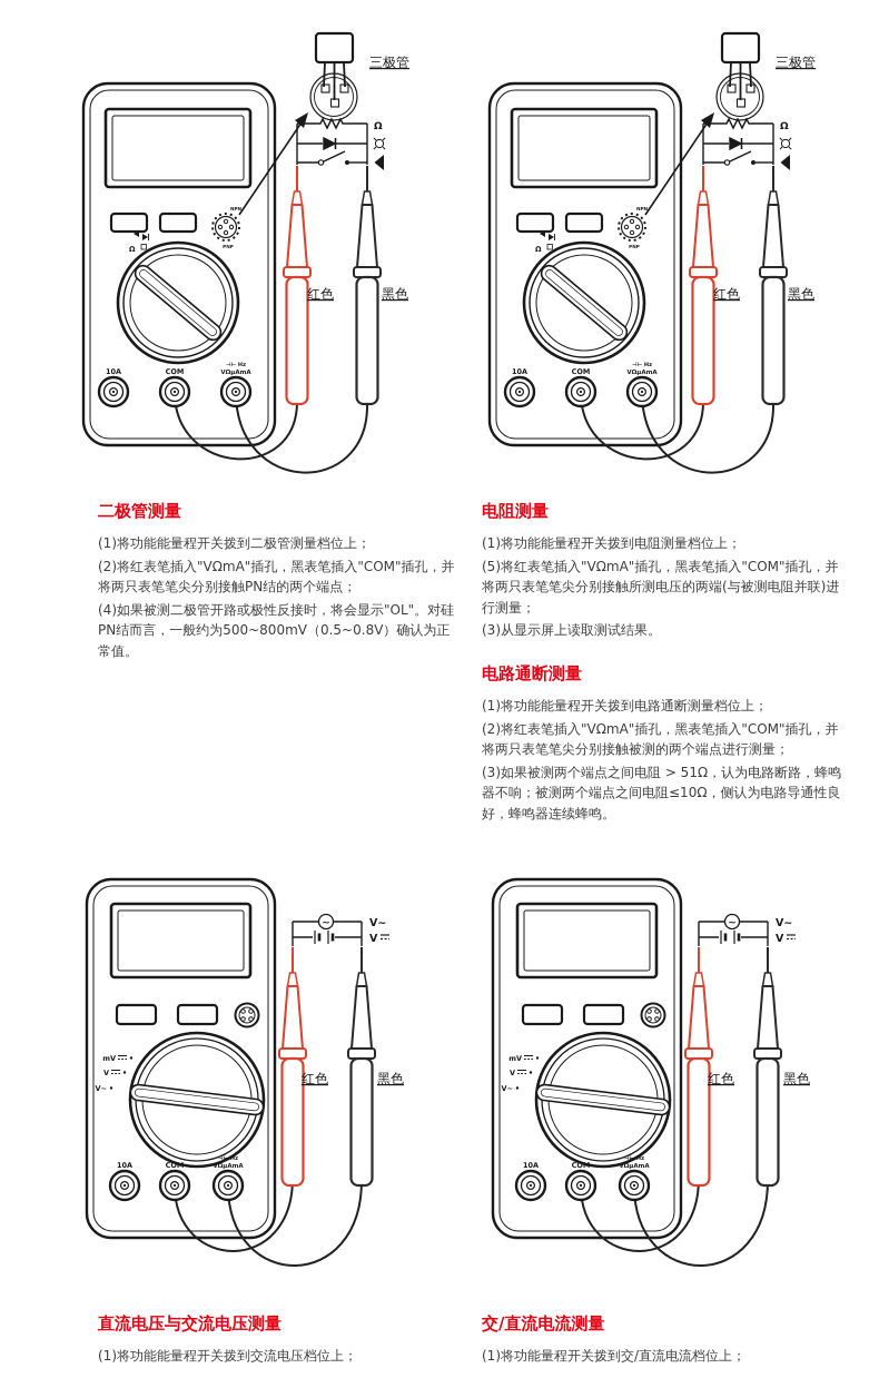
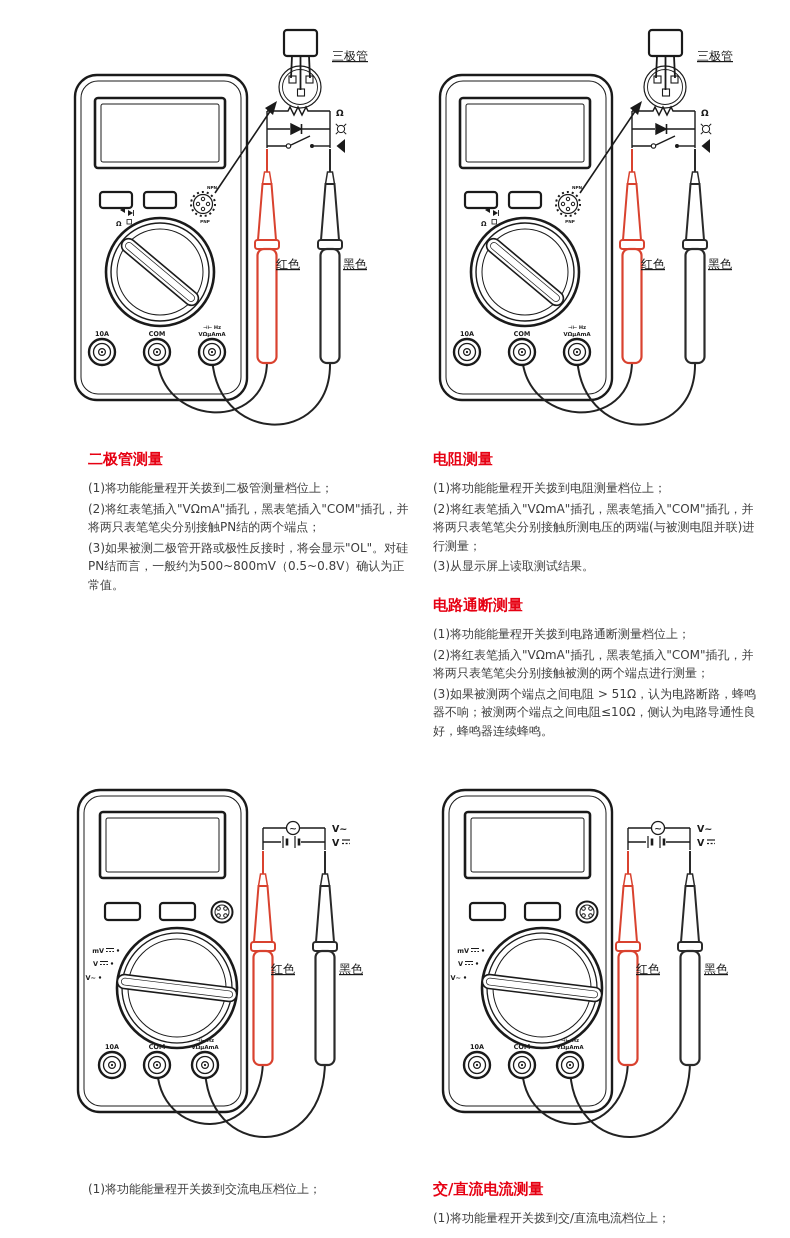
  二极管测量
  (1)将功能能量程开关拨到二极管测量档位上；
  (2)将红表笔插入"VΩmA"插孔，黑表笔插入"COM"插孔，并将两只表笔笔尖分别接触PN结的两个端点；
- (4)如果被测二极管开路或极性反接时，将会显示"OL"。对硅PN结而言，一般约为500~800mV（0.5~0.8V）确认为正常值。
+ (3)如果被测二极管开路或极性反接时，将会显示"OL"。对硅PN结而言，一般约为500~800mV（0.5~0.8V）确认为正常值。
  电阻测量
  (1)将功能能量程开关拨到电阻测量档位上；
- (5)将红表笔插入"VΩmA"插孔，黑表笔插入"COM"插孔，并将两只表笔笔尖分别接触所测电压的两端(与被测电阻并联)进行测量；
+ (2)将红表笔插入"VΩmA"插孔，黑表笔插入"COM"插孔，并将两只表笔笔尖分别接触所测电压的两端(与被测电阻并联)进行测量；
  (3)从显示屏上读取测试结果。
  电路通断测量
  (1)将功能能量程开关拨到电路通断测量档位上；
  (2)将红表笔插入"VΩmA"插孔，黑表笔插入"COM"插孔，并将两只表笔笔尖分别接触被测的两个端点进行测量；
  (3)如果被测两个端点之间电阻 > 51Ω，认为电路断路，蜂鸣器不响；被测两个端点之间电阻≤10Ω，侧认为电路导通性良好，蜂鸣器连续蜂鸣。
- 直流电压与交流电压测量
  (1)将功能能量程开关拨到交流电压档位上；
  交/直流电流测量
  (1)将功能量程开关拨到交/直流电流档位上；
